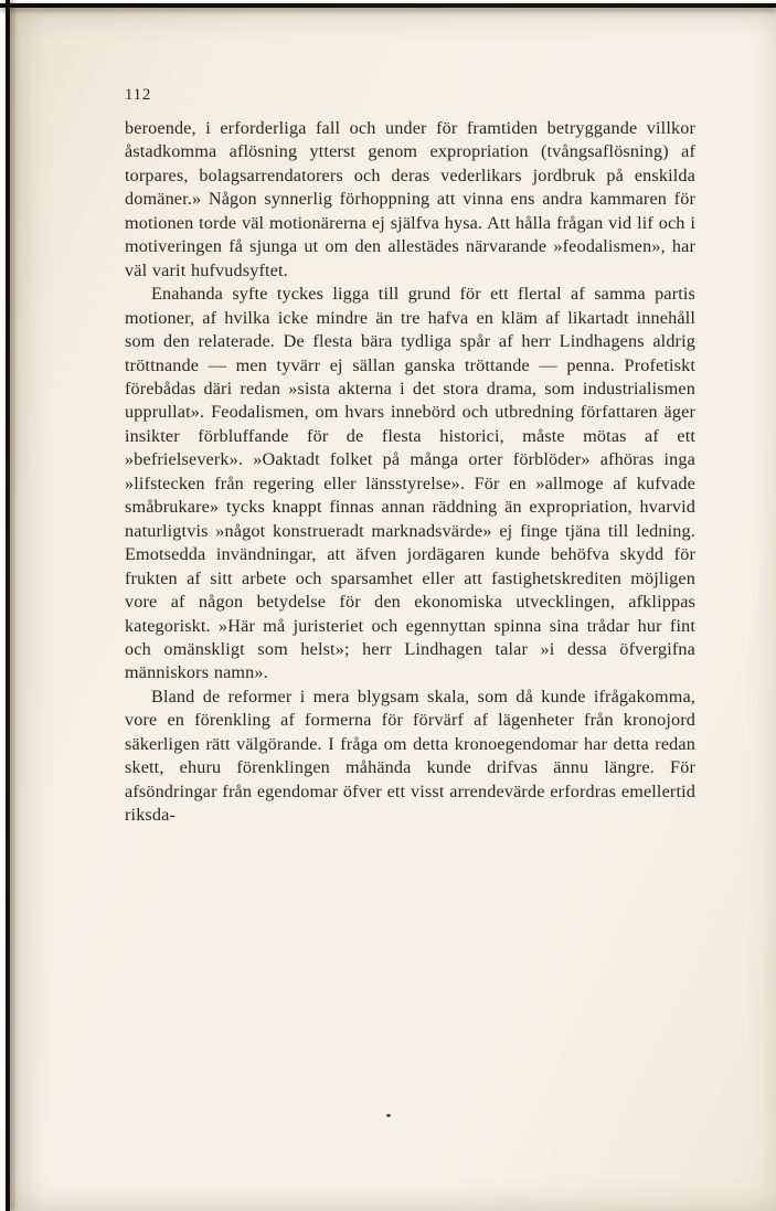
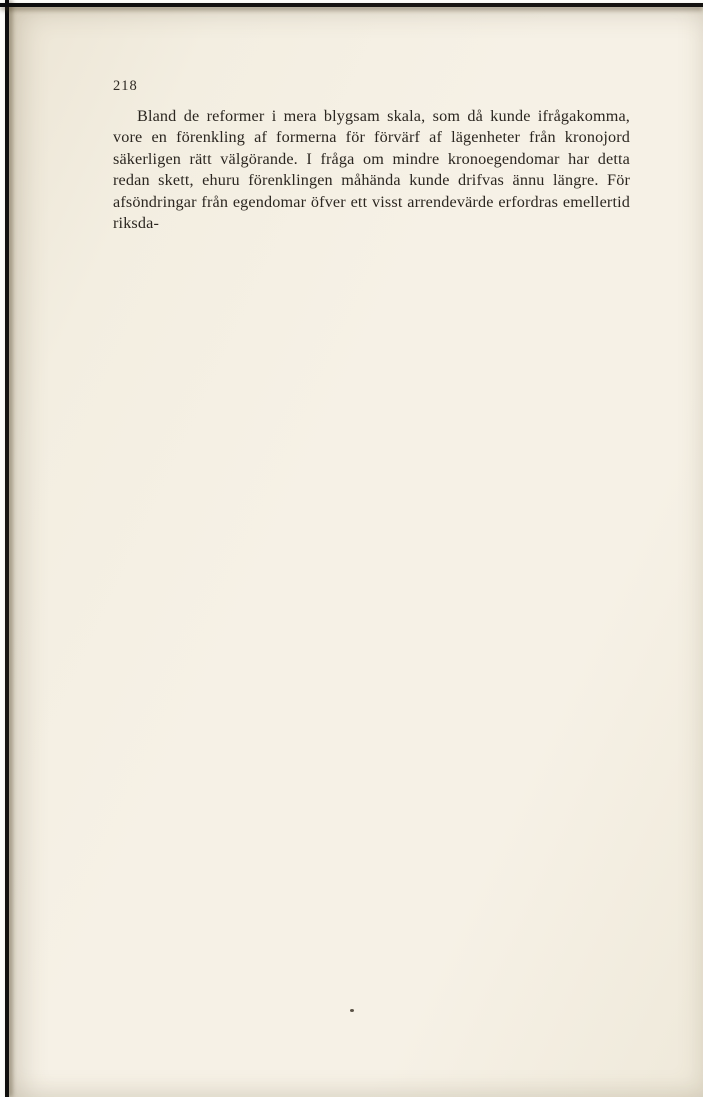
- 112
+ 218
- beroende, i erforderliga fall och under för framtiden betryggande villkor åstadkomma aflösning ytterst genom expropriation (tvångsaflösning) af torpares, bolagsarrendatorers och deras vederlikars jordbruk på enskilda domäner.» Någon synnerlig förhoppning att vinna ens andra kammaren för motionen torde väl motionärerna ej själfva hysa. Att hålla frågan vid lif och i motiveringen få sjunga ut om den allestädes närvarande »feodalismen», har väl varit hufvudsyftet.
- Enahanda syfte tyckes ligga till grund för ett flertal af samma partis motioner, af hvilka icke mindre än tre hafva en kläm af likartadt innehåll som den relaterade. De flesta bära tydliga spår af herr Lindhagens aldrig tröttnande — men tyvärr ej sällan ganska tröttande — penna. Profetiskt förebådas däri redan »sista akterna i det stora drama, som industrialismen upprullat». Feodalismen, om hvars innebörd och utbredning författaren äger insikter förbluffande för de flesta historici, måste mötas af ett »befrielseverk». »Oaktadt folket på många orter förblöder» afhöras inga »lifstecken från regering eller länsstyrelse». För en »allmoge af kufvade småbrukare» tycks knappt finnas annan räddning än expropriation, hvarvid naturligtvis »något konstrueradt marknadsvärde» ej finge tjäna till ledning. Emotsedda invändningar, att äfven jordägaren kunde behöfva skydd för frukten af sitt arbete och sparsamhet eller att fastighetskrediten möjligen vore af någon betydelse för den ekonomiska utvecklingen, afklippas kategoriskt. »Här må juristeriet och egennyttan spinna sina trådar hur fint och omänskligt som helst»; herr Lindhagen talar »i dessa öfvergifna människors namn».
- Bland de reformer i mera blygsam skala, som då kunde ifrågakomma, vore en förenkling af formerna för förvärf af lägenheter från kronojord säkerligen rätt välgörande. I fråga om detta kronoegendomar har detta redan skett, ehuru förenklingen måhända kunde drifvas ännu längre. För afsöndringar från egendomar öfver ett visst arrendevärde erfordras emellertid riksda-
+ Bland de reformer i mera blygsam skala, som då kunde ifrågakomma, vore en förenkling af formerna för förvärf af lägenheter från kronojord säkerligen rätt välgörande. I fråga om mindre kronoegendomar har detta redan skett, ehuru förenklingen måhända kunde drifvas ännu längre. För afsöndringar från egendomar öfver ett visst arrendevärde erfordras emellertid riksda-
